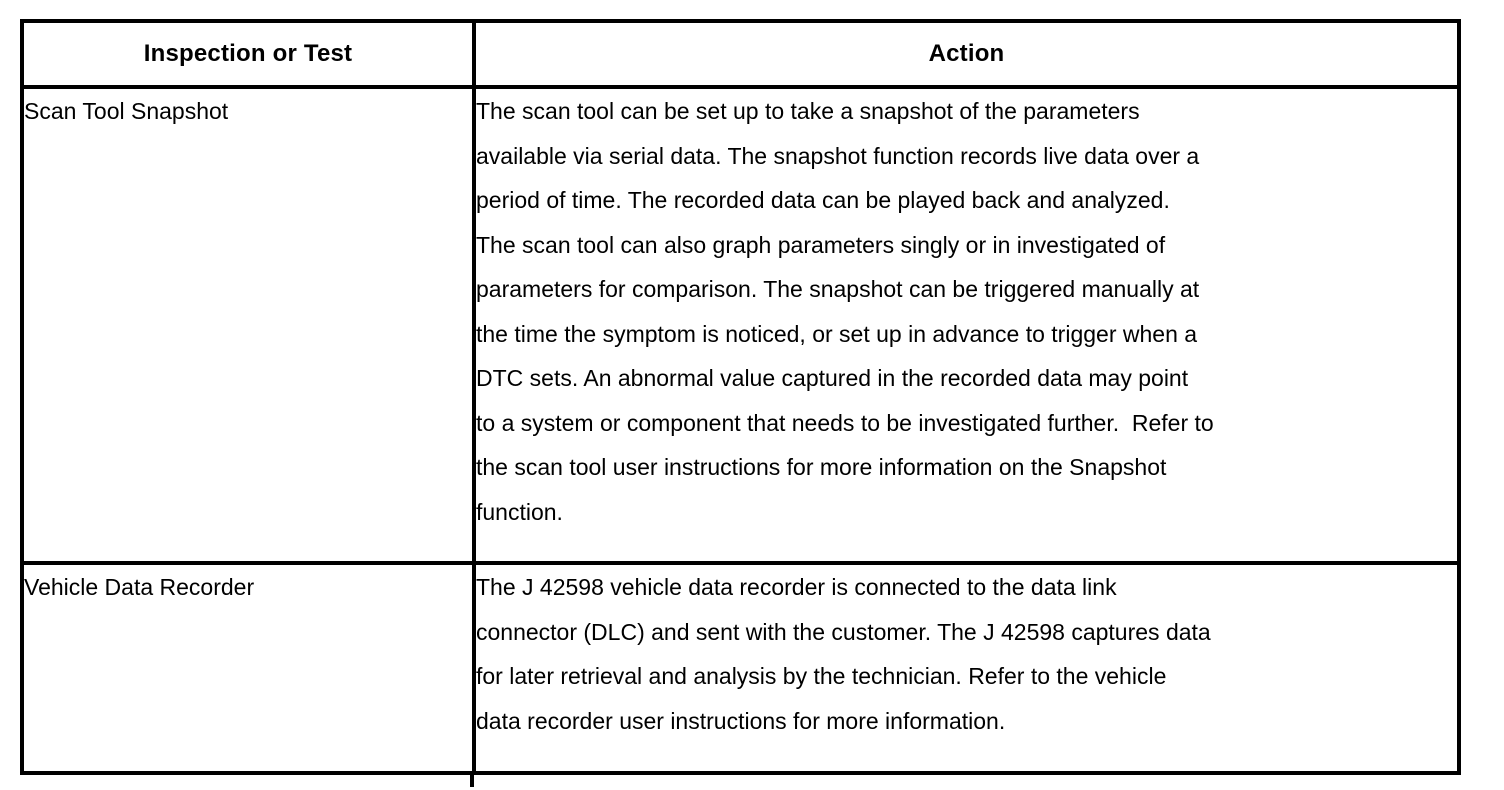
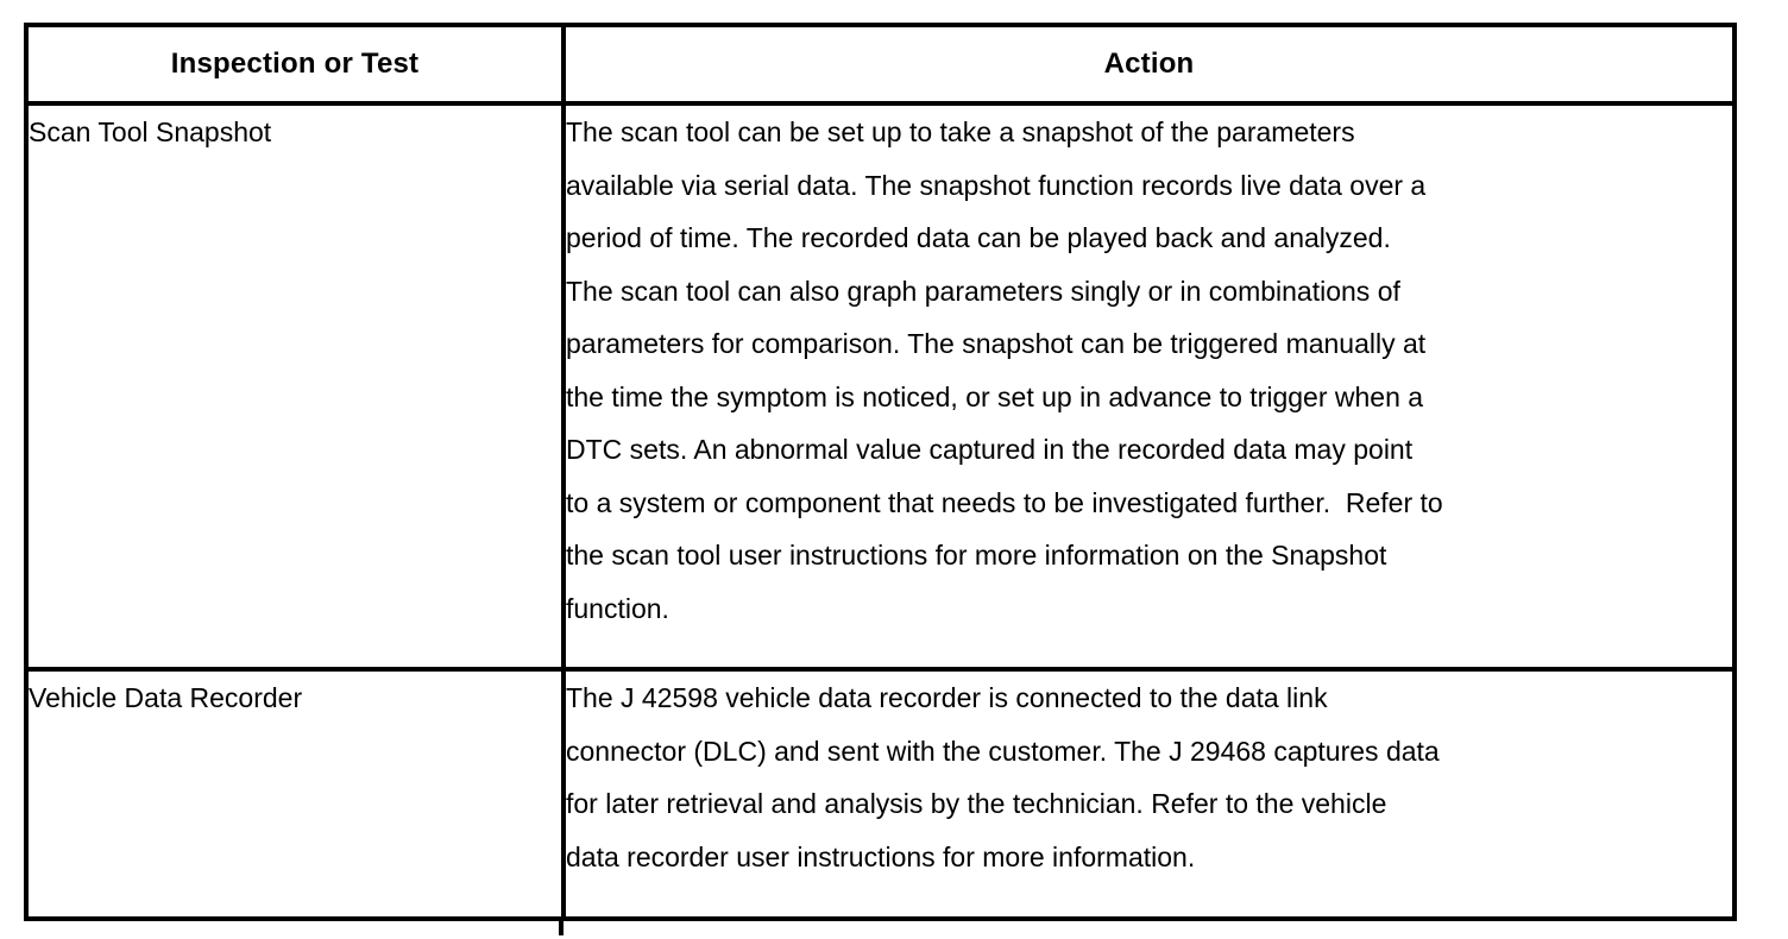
  Inspection or Test	Action
- Scan Tool Snapshot	The scan tool can be set up to take a snapshot of the parametersavailable via serial data. The snapshot function records live data over aperiod of time. The recorded data can be played back and analyzed.The scan tool can also graph parameters singly or in investigated ofparameters for comparison. The snapshot can be triggered manually atthe time the symptom is noticed, or set up in advance to trigger when aDTC sets. An abnormal value captured in the recorded data may pointto a system or component that needs to be investigated further. Refer tothe scan tool user instructions for more information on the Snapshotfunction.
+ Scan Tool Snapshot	The scan tool can be set up to take a snapshot of the parametersavailable via serial data. The snapshot function records live data over aperiod of time. The recorded data can be played back and analyzed.The scan tool can also graph parameters singly or in combinations ofparameters for comparison. The snapshot can be triggered manually atthe time the symptom is noticed, or set up in advance to trigger when aDTC sets. An abnormal value captured in the recorded data may pointto a system or component that needs to be investigated further. Refer tothe scan tool user instructions for more information on the Snapshotfunction.
- Vehicle Data Recorder	The J 42598 vehicle data recorder is connected to the data linkconnector (DLC) and sent with the customer. The J 42598 captures datafor later retrieval and analysis by the technician. Refer to the vehicledata recorder user instructions for more information.
+ Vehicle Data Recorder	The J 42598 vehicle data recorder is connected to the data linkconnector (DLC) and sent with the customer. The J 29468 captures datafor later retrieval and analysis by the technician. Refer to the vehicledata recorder user instructions for more information.
